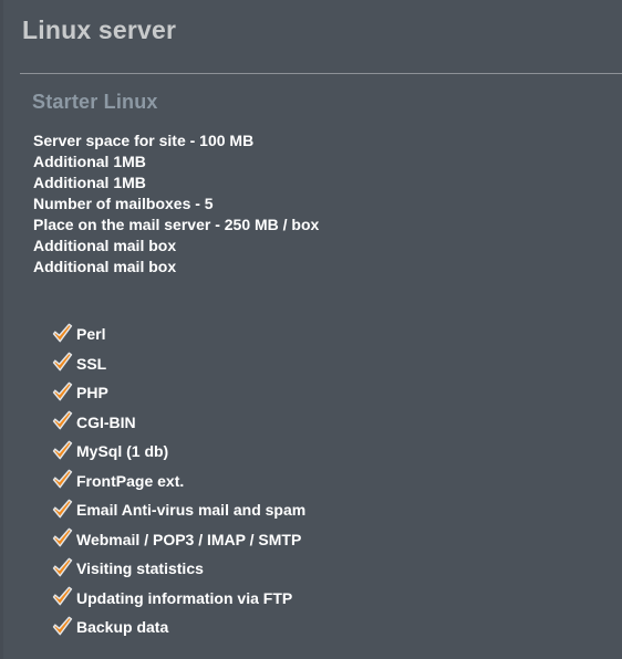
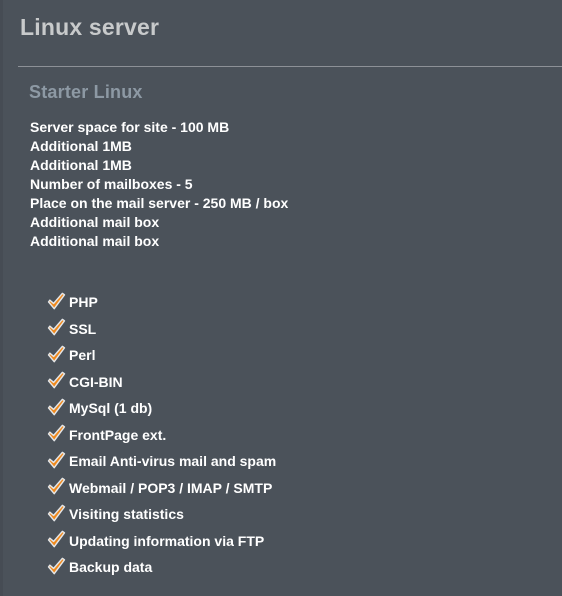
  Linux server
  Starter Linux
  Server space for site - 100 MB
  Additional 1MB
  Additional 1MB
  Number of mailboxes - 5
  Place on the mail server - 250 MB / box
  Additional mail box
  Additional mail box
- Perl
+ PHP
  SSL
- PHP
+ Perl
  CGI-BIN
  MySql (1 db)
  FrontPage ext.
  Email Anti-virus mail and spam
  Webmail / POP3 / IMAP / SMTP
  Visiting statistics
  Updating information via FTP
  Backup data
